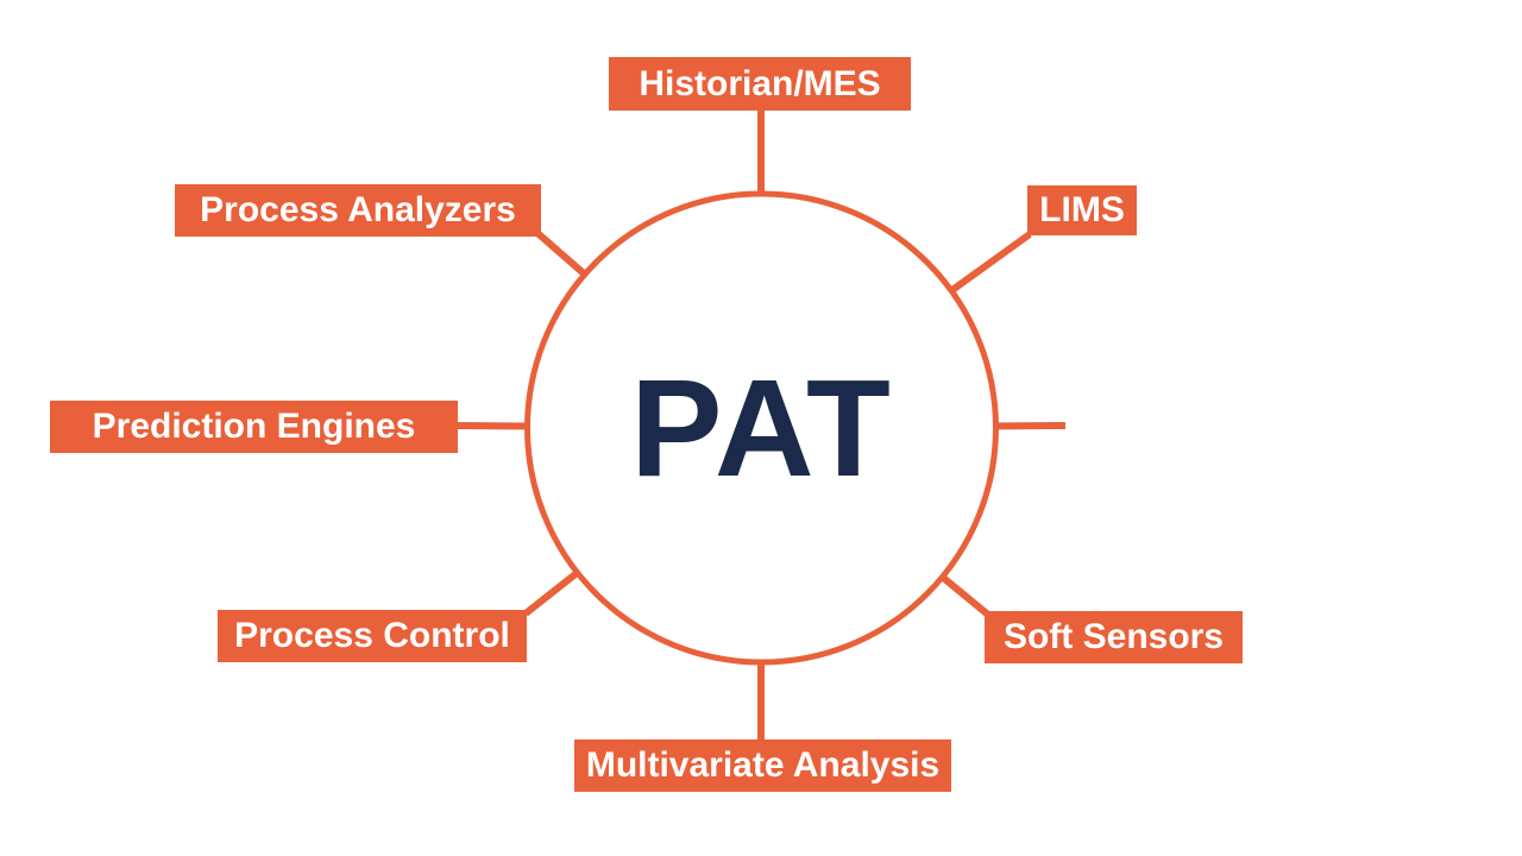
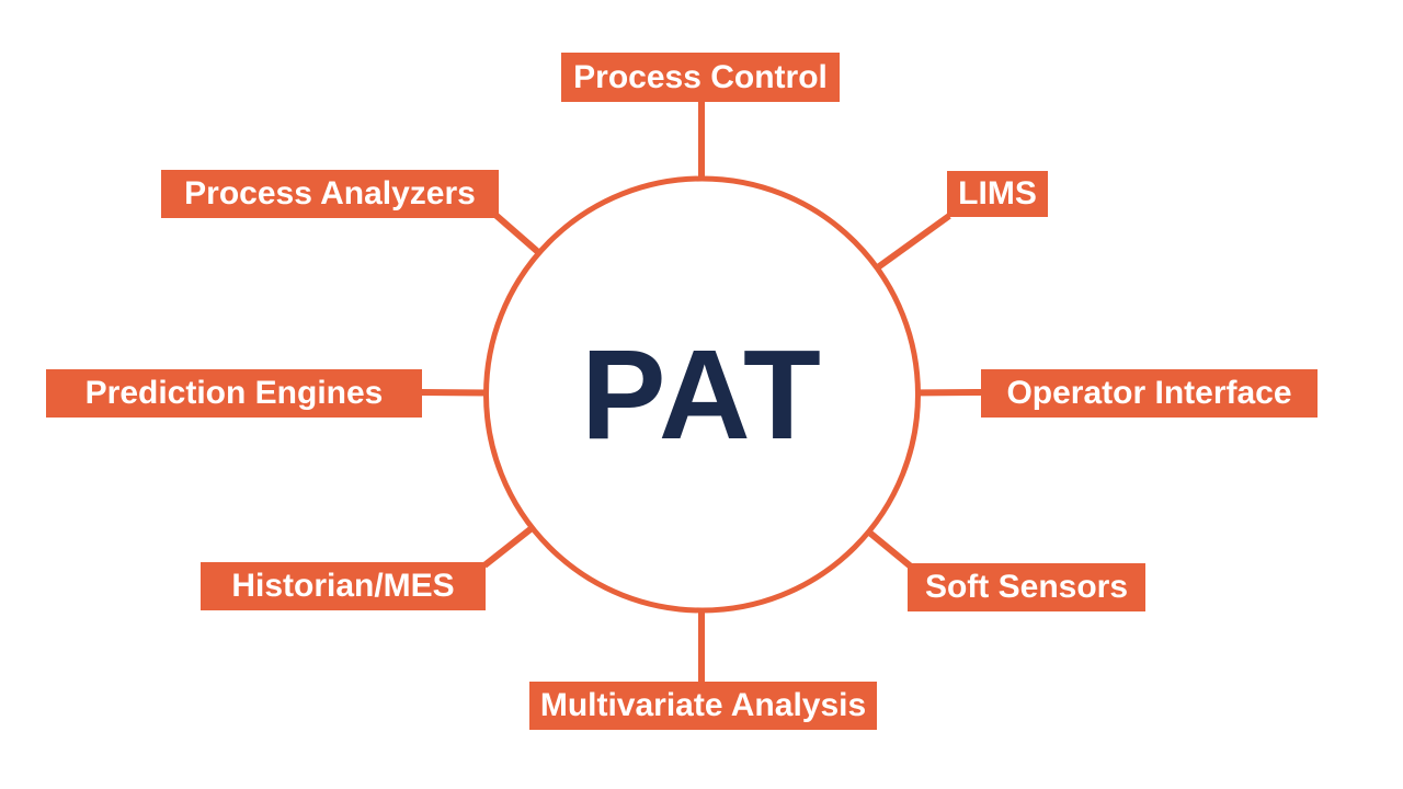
  PAT
- Historian/MES
+ Process Control
  LIMS
+ Operator Interface
  Soft Sensors
  Multivariate Analysis
- Process Control
+ Historian/MES
  Prediction Engines
  Process Analyzers
